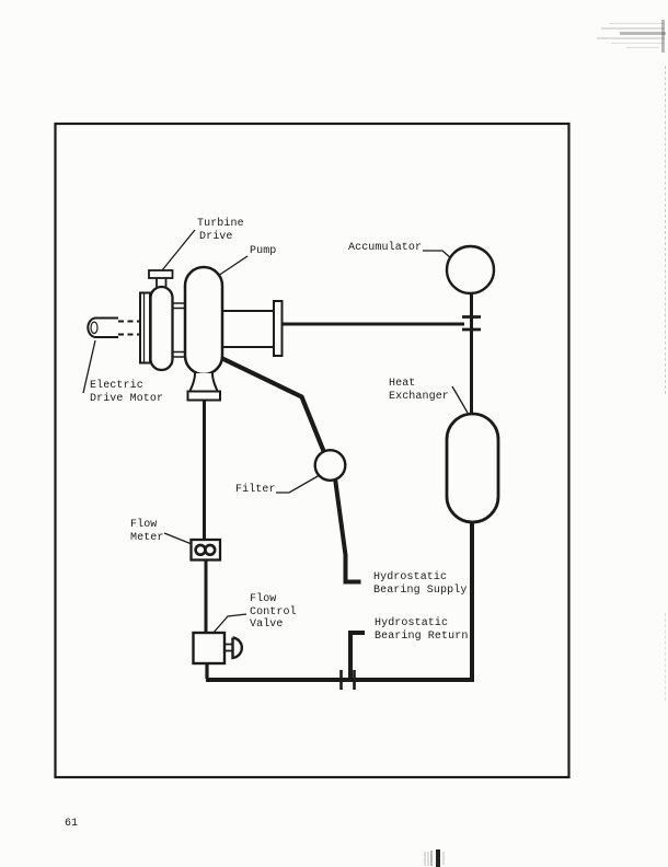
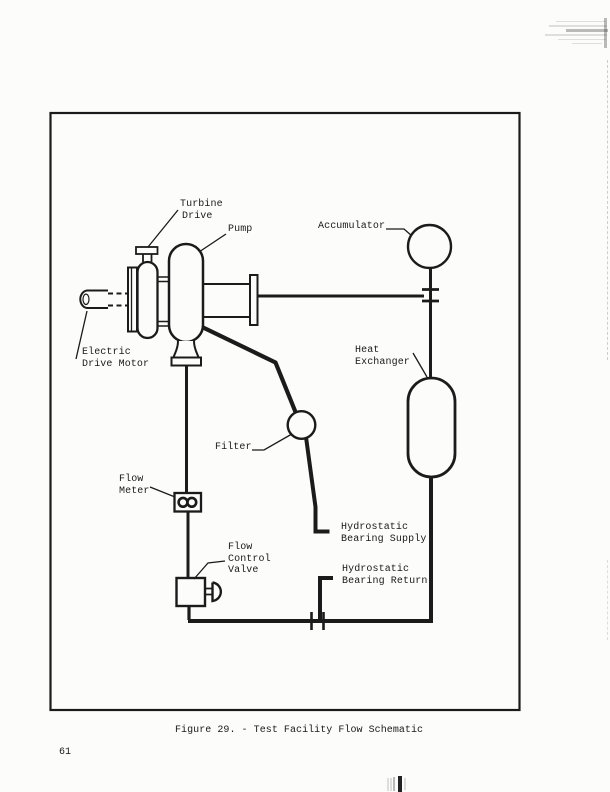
  Turbine
  Drive
  Pump
  Accumulator
  Electric
  Drive Motor
  Heat
  Exchanger
  Filter
  Flow
  Meter
  Flow
  Control
  Valve
  Hydrostatic
  Bearing Supply
  Hydrostatic
  Bearing Return
+ Figure 29. - Test Facility Flow Schematic
  61
